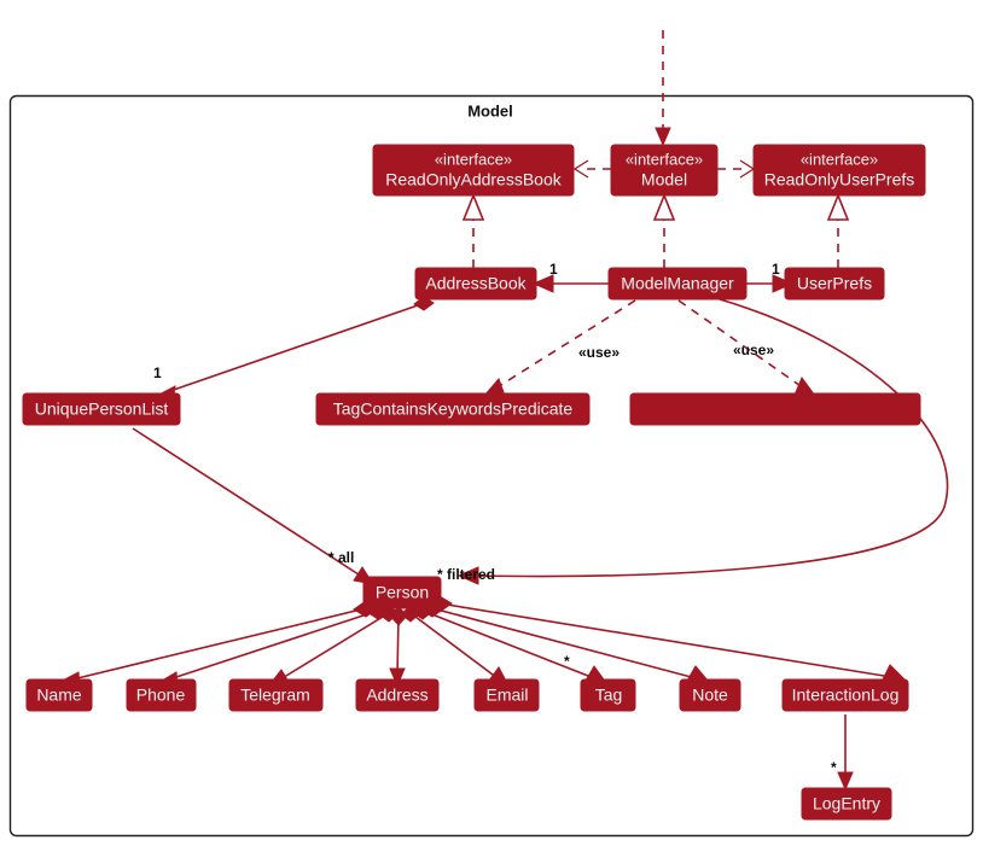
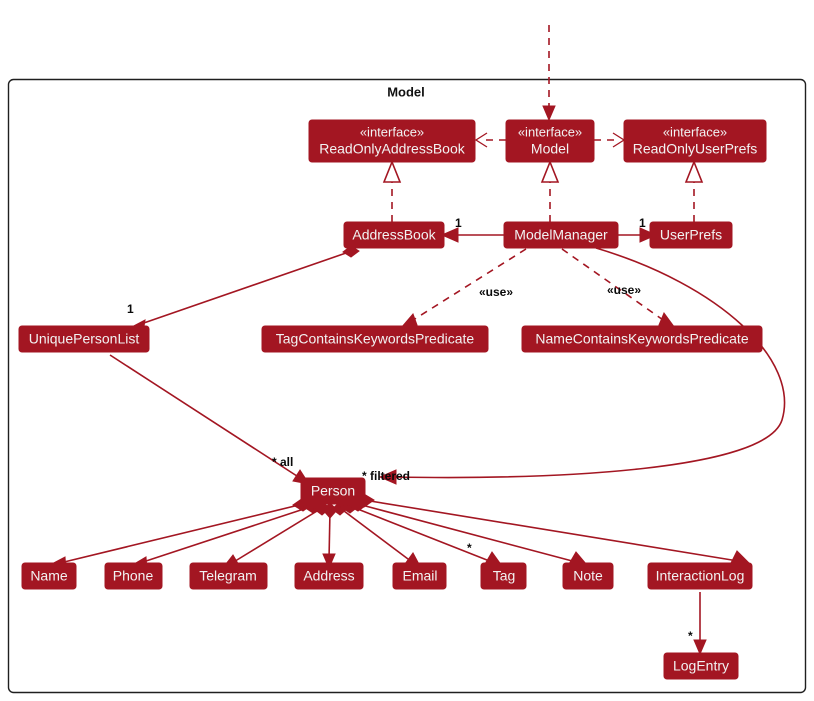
  Model
  1
  1
  «use»
  «use»
  1
  * all
  * filtered
  *
  *
  «interface»
  ReadOnlyAddressBook
  «interface»
  Model
  «interface»
  ReadOnlyUserPrefs
  AddressBook
  ModelManager
  UserPrefs
  UniquePersonList
  TagContainsKeywordsPredicate
+ NameContainsKeywordsPredicate
  Person
  Name
  Phone
  Telegram
  Address
  Email
  Tag
  Note
  InteractionLog
  LogEntry
